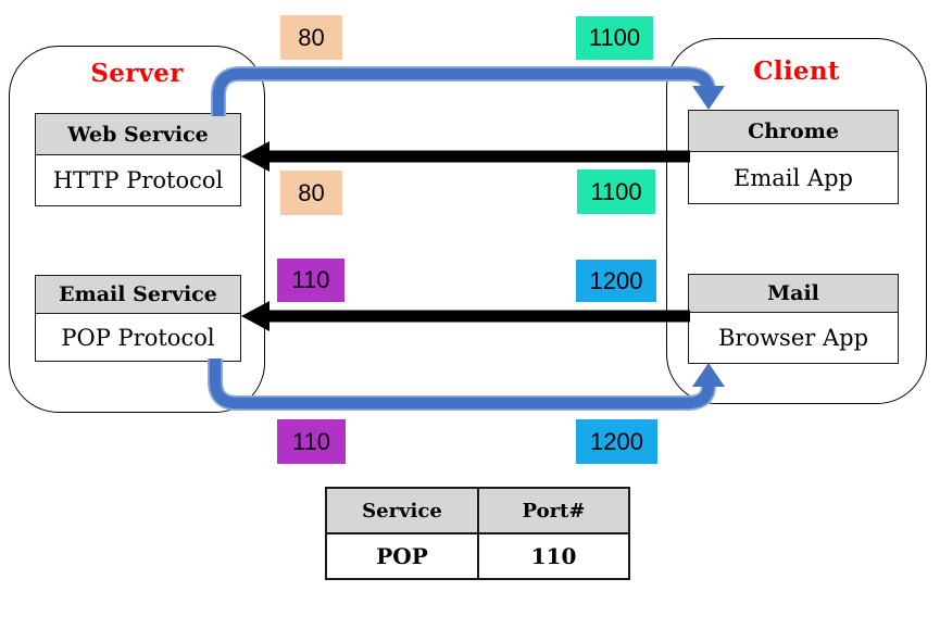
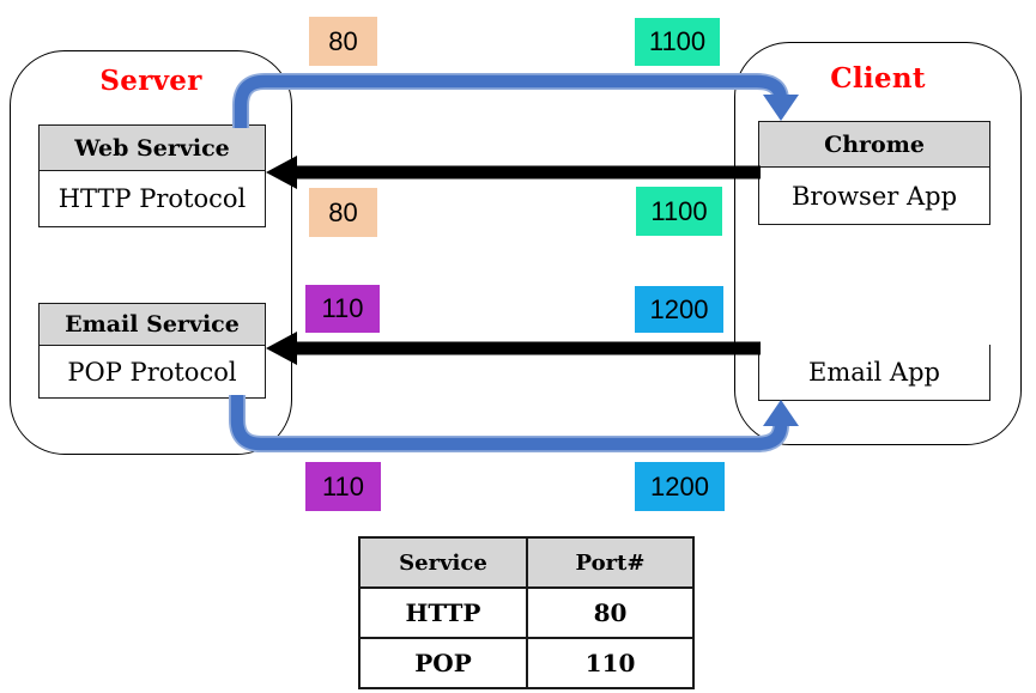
  Server
  Client
  Web Service
  HTTP Protocol
  Email Service
  POP Protocol
  Chrome
- Email App
+ Browser App
- Mail
- Browser App
+ Email App
  80
  1100
  80
  1100
  110
  1200
  110
  1200
  Service	Port#
+ HTTP	80
  POP	110
